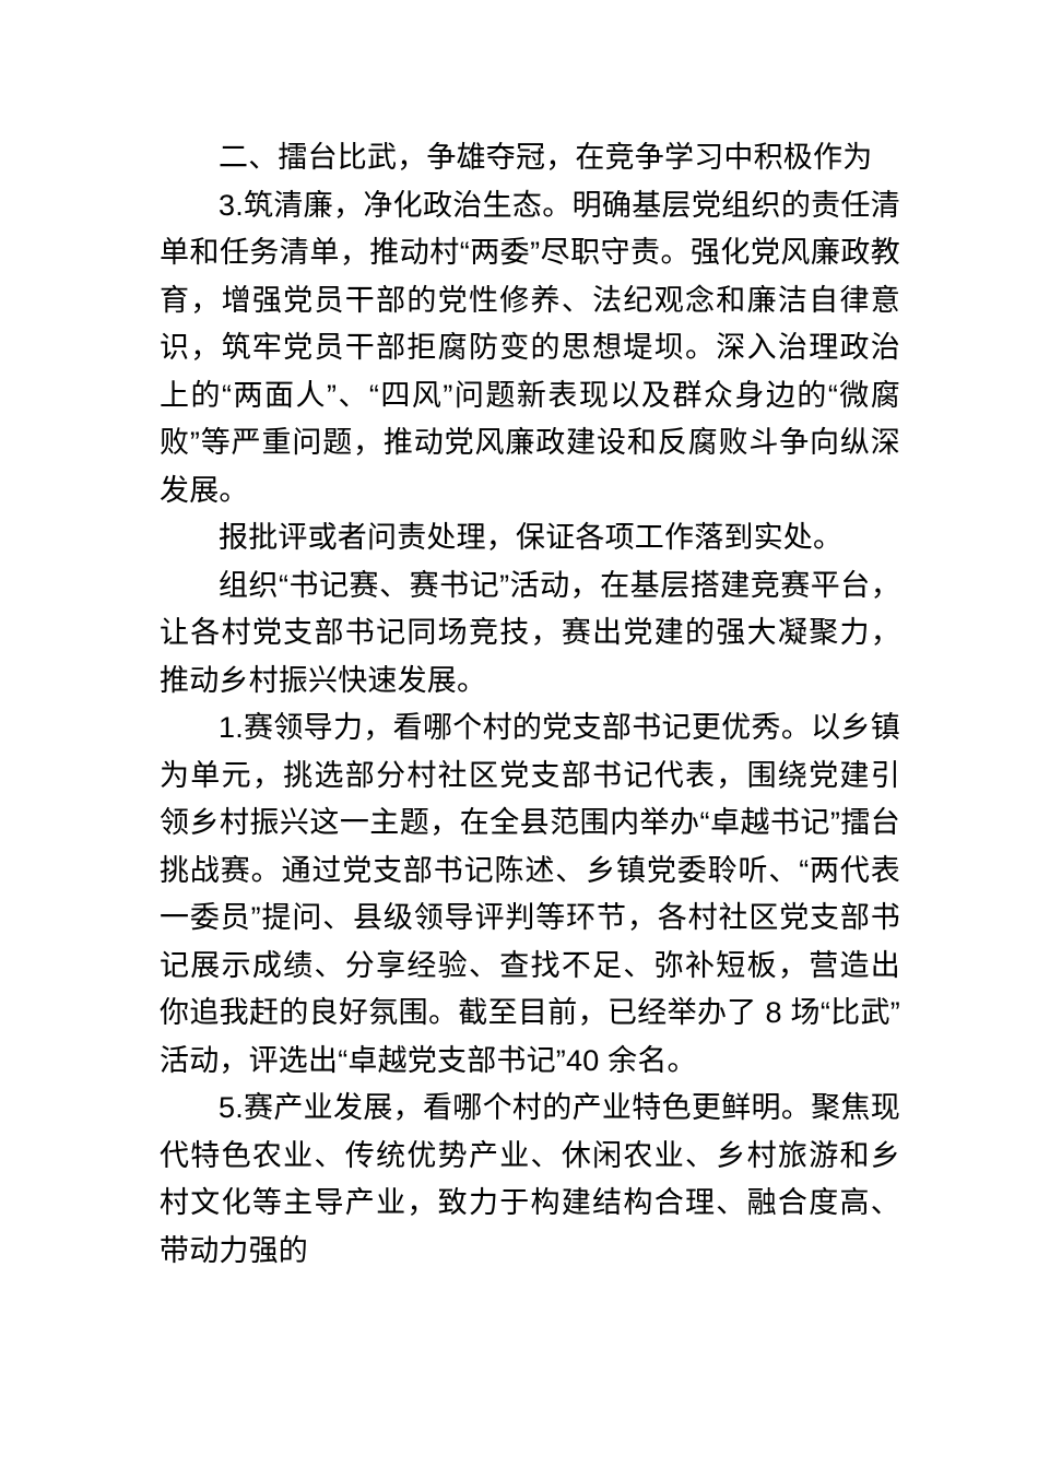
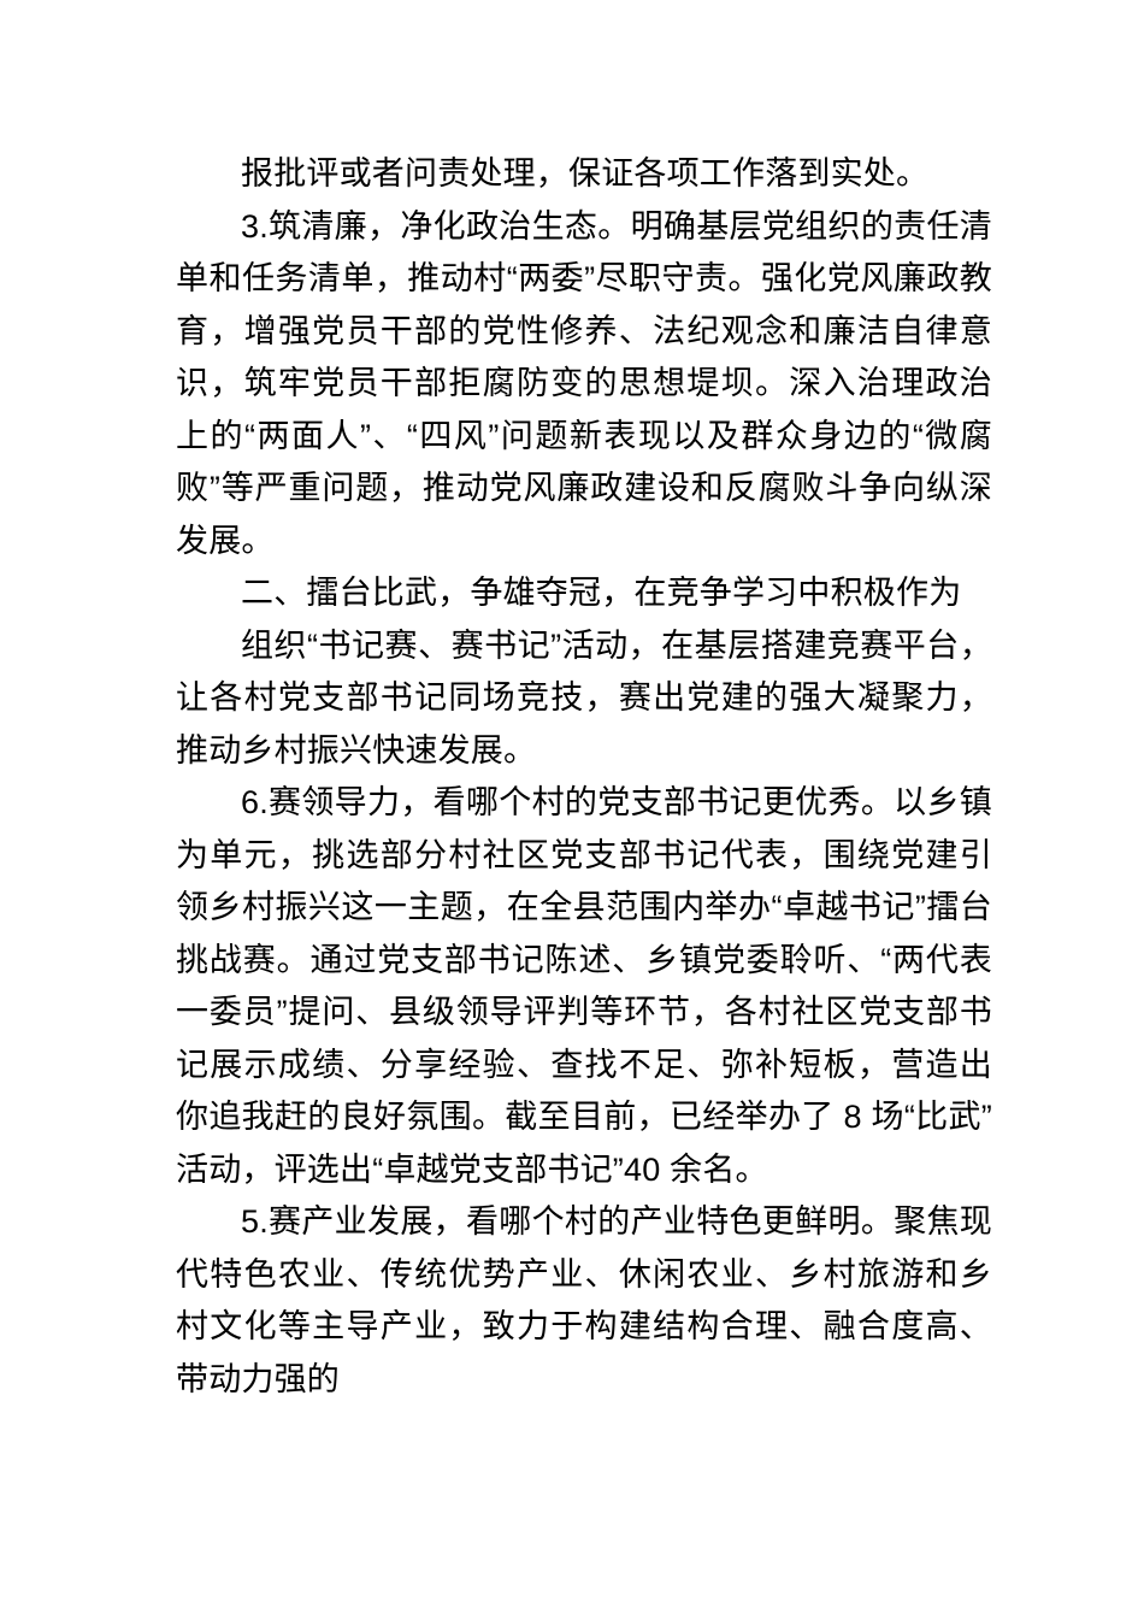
- 二、擂台比武，争雄夺冠，在竞争学习中积极作为
+ 报批评或者问责处理，保证各项工作落到实处。
  3.筑清廉，净化政治生态。明确基层党组织的责任清单和任务清单，推动村“两委”尽职守责。强化党风廉政教育，增强党员干部的党性修养、法纪观念和廉洁自律意识，筑牢党员干部拒腐防变的思想堤坝。深入治理政治上的“两面人”、“四风”问题新表现以及群众身边的“微腐败”等严重问题，推动党风廉政建设和反腐败斗争向纵深发展。
- 报批评或者问责处理，保证各项工作落到实处。
+ 二、擂台比武，争雄夺冠，在竞争学习中积极作为
  组织“书记赛、赛书记”活动，在基层搭建竞赛平台，让各村党支部书记同场竞技，赛出党建的强大凝聚力，推动乡村振兴快速发展。
- 1.赛领导力，看哪个村的党支部书记更优秀。以乡镇为单元，挑选部分村社区党支部书记代表，围绕党建引领乡村振兴这一主题，在全县范围内举办“卓越书记”擂台挑战赛。通过党支部书记陈述、乡镇党委聆听、“两代表一委员”提问、县级领导评判等环节，各村社区党支部书记展示成绩、分享经验、查找不足、弥补短板，营造出你追我赶的良好氛围。截至目前，已经举办了 8 场“比武”活动，评选出“卓越党支部书记”40 余名。
+ 6.赛领导力，看哪个村的党支部书记更优秀。以乡镇为单元，挑选部分村社区党支部书记代表，围绕党建引领乡村振兴这一主题，在全县范围内举办“卓越书记”擂台挑战赛。通过党支部书记陈述、乡镇党委聆听、“两代表一委员”提问、县级领导评判等环节，各村社区党支部书记展示成绩、分享经验、查找不足、弥补短板，营造出你追我赶的良好氛围。截至目前，已经举办了 8 场“比武”活动，评选出“卓越党支部书记”40 余名。
  5.赛产业发展，看哪个村的产业特色更鲜明。聚焦现代特色农业、传统优势产业、休闲农业、乡村旅游和乡村文化等主导产业，致力于构建结构合理、融合度高、带动力强的
